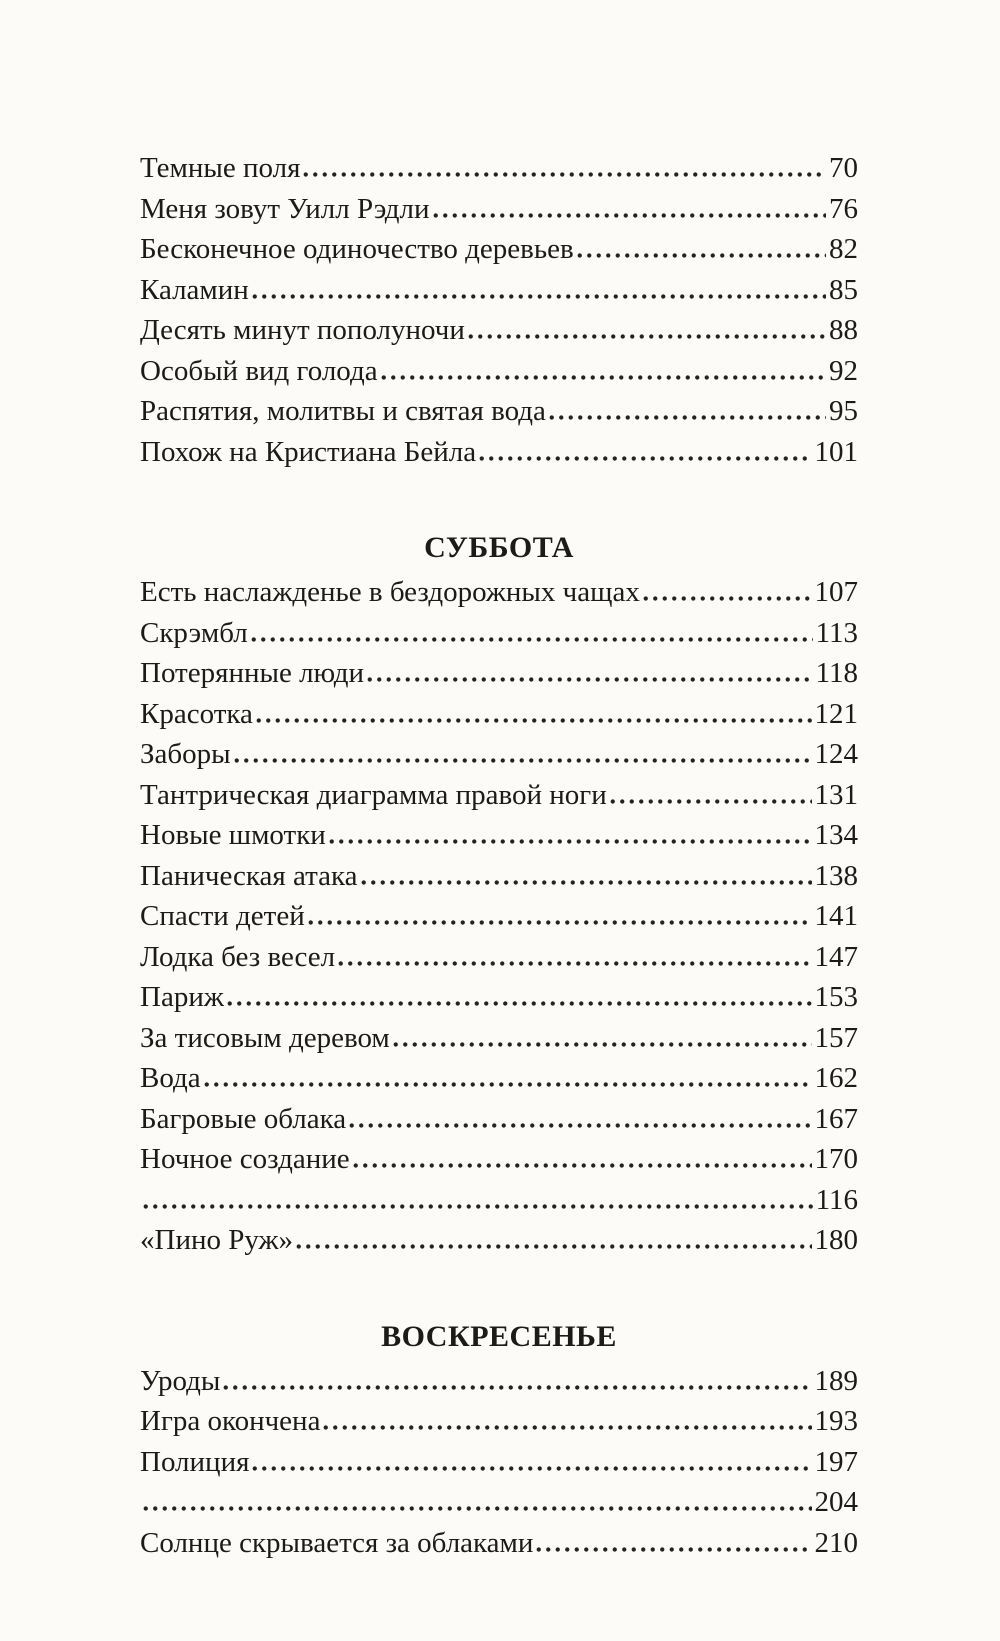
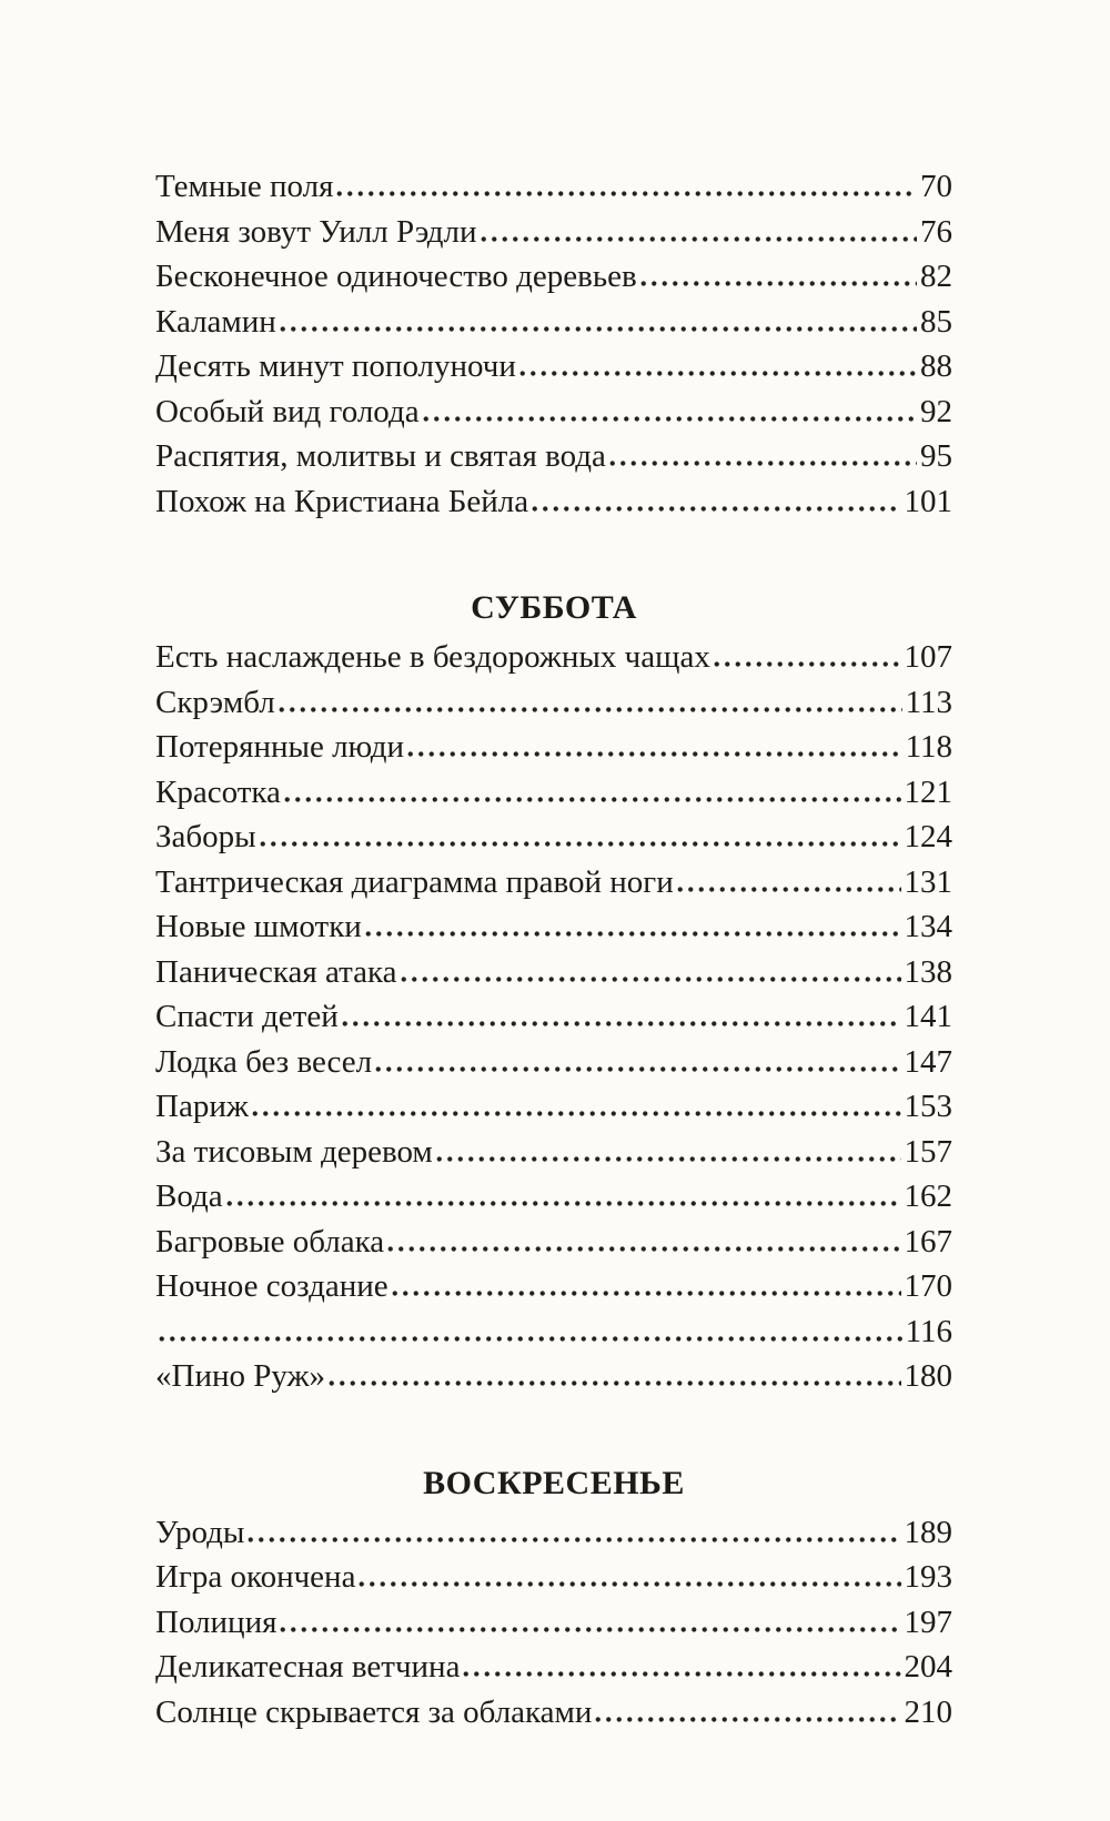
  Темные поля
  70
  Меня зовут Уилл Рэдли
  76
  Бесконечное одиночество деревьев
  82
  Каламин
  85
  Десять минут пополуночи
  88
  Особый вид голода
  92
  Распятия, молитвы и святая вода
  95
  Похож на Кристиана Бейла
  101
  СУББОТА
  Есть наслажденье в бездорожных чащах
  107
  Скрэмбл
  113
  Потерянные люди
  118
  Красотка
  121
  Заборы
  124
  Тантрическая диаграмма правой ноги
  131
  Новые шмотки
  134
  Паническая атака
  138
  Спасти детей
  141
  Лодка без весел
  147
  Париж
  153
  За тисовым деревом
  157
  Вода
  162
  Багровые облака
  167
  Ночное создание
  170
  116
  «Пино Руж»
  180
  ВОСКРЕСЕНЬЕ
  Уроды
  189
  Игра окончена
  193
  Полиция
  197
+ Деликатесная ветчина
  204
  Солнце скрывается за облаками
  210
